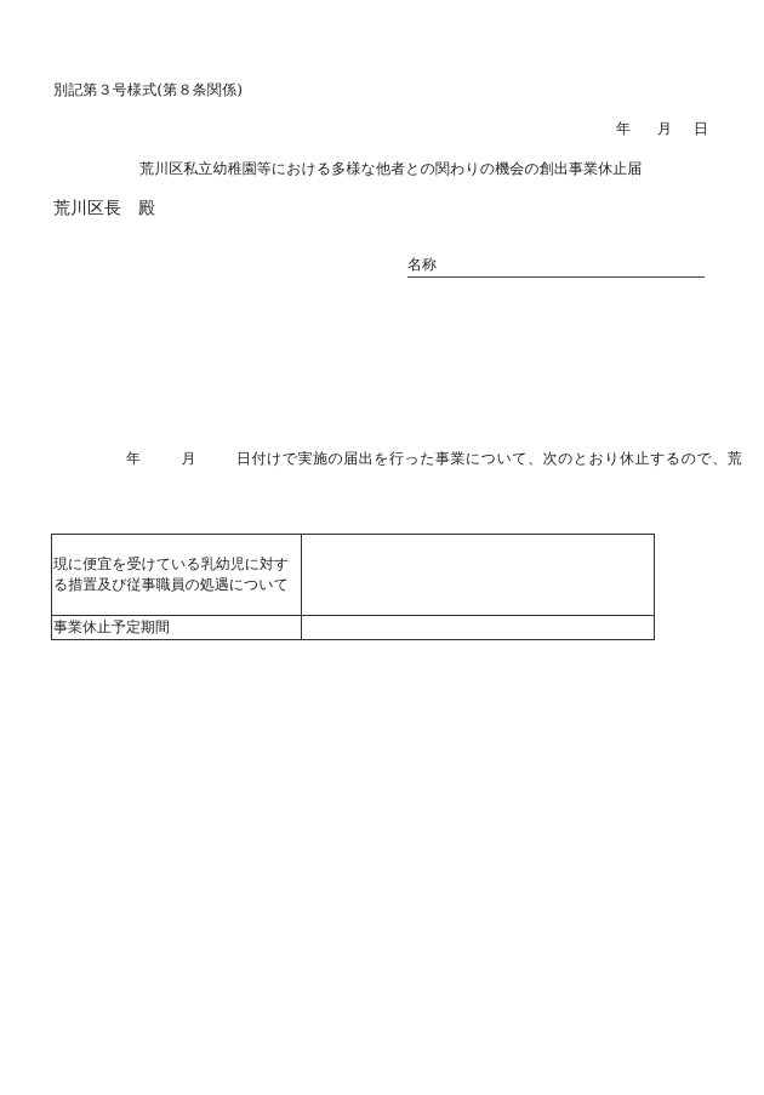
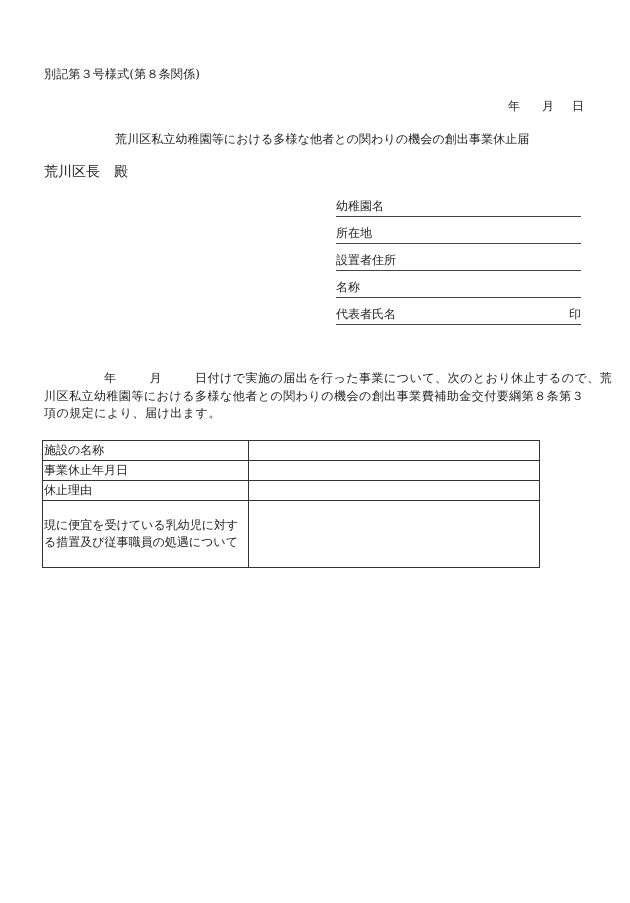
  別記第３号様式(第８条関係)
  年
  月
  日
  荒川区私立幼稚園等における多様な他者との関わりの機会の創出事業休止届
  荒川区長 殿
+ 幼稚園名
+ 所在地
+ 設置者住所
  名称
+ 代表者氏名
+ 印
  年 月 日付けで実施の届出を行った事業について、次のとおり休止するので、荒
+ 川区私立幼稚園等における多様な他者との関わりの機会の創出事業費補助金交付要綱第８条第３
+ 項の規定により、届け出ます。
+ 施設の名称
+ 事業休止年月日
+ 休止理由
  現に便宜を受けている乳幼児に対す る措置及び従事職員の処遇について
- 事業休止予定期間
